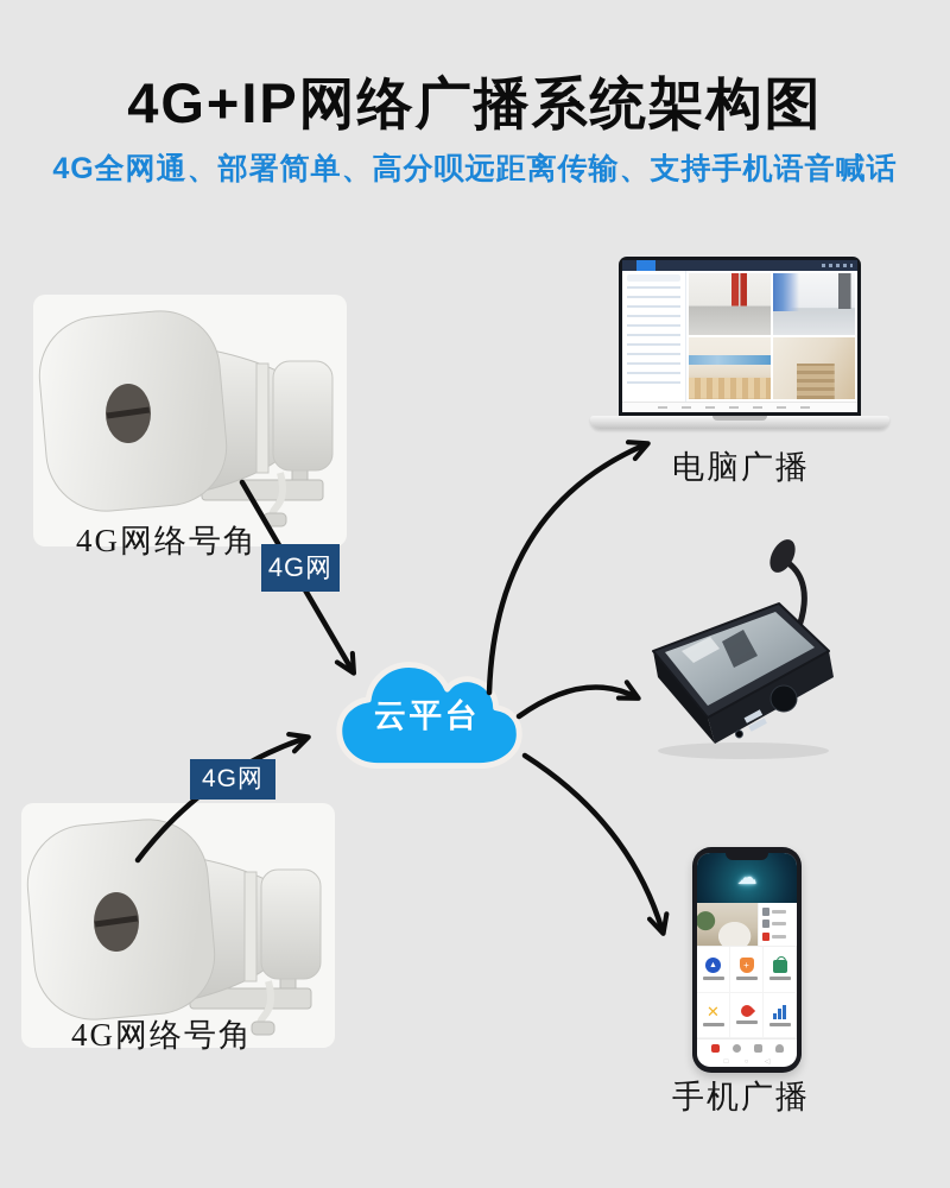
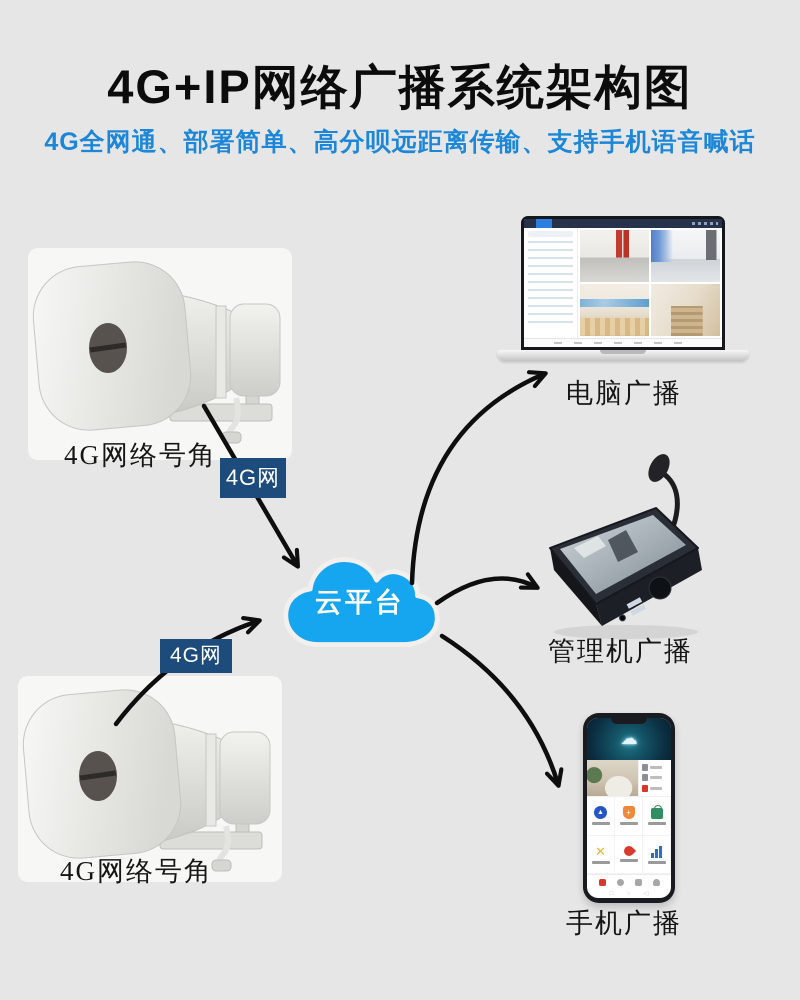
  4G+IP网络广播系统架构图
  4G全网通、部署简单、高分呗远距离传输、支持手机语音喊话
  4G网
  4G网
  云平台
  4G网络号角
  4G网络号角
  电脑广播
+ 管理机广播
  ☁
  +
  ✕
  手机广播
